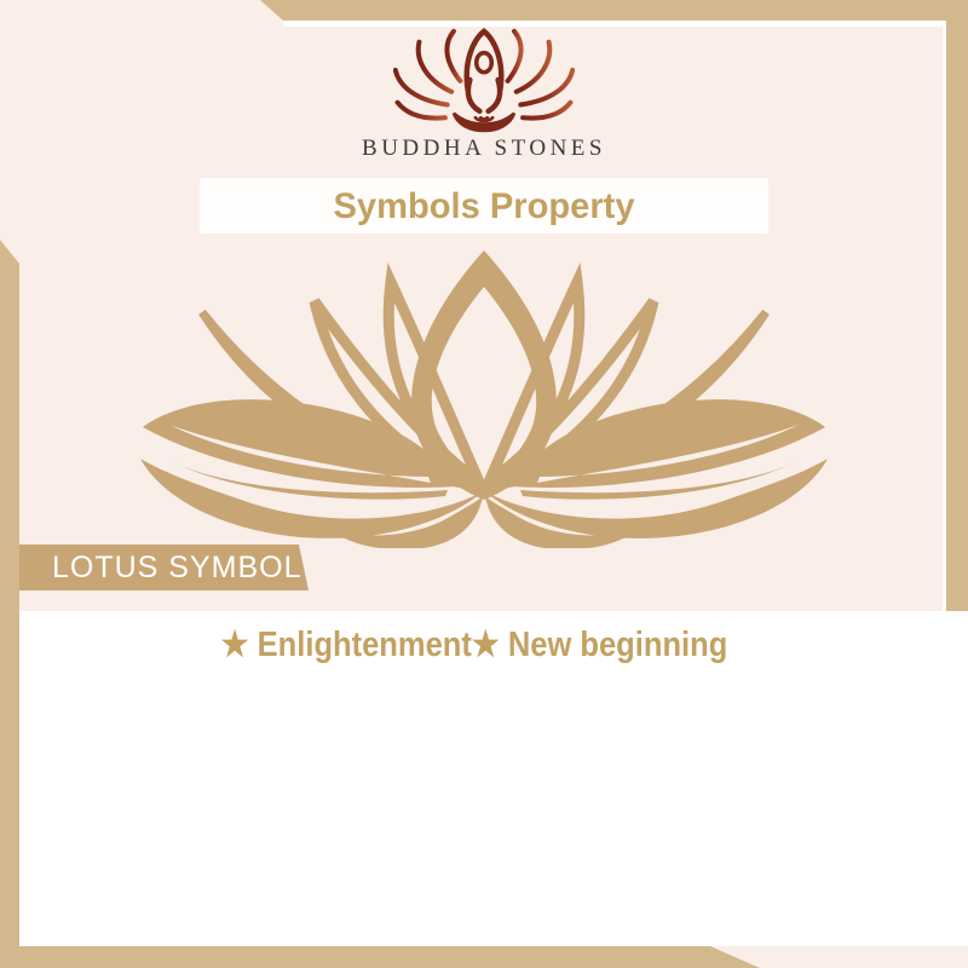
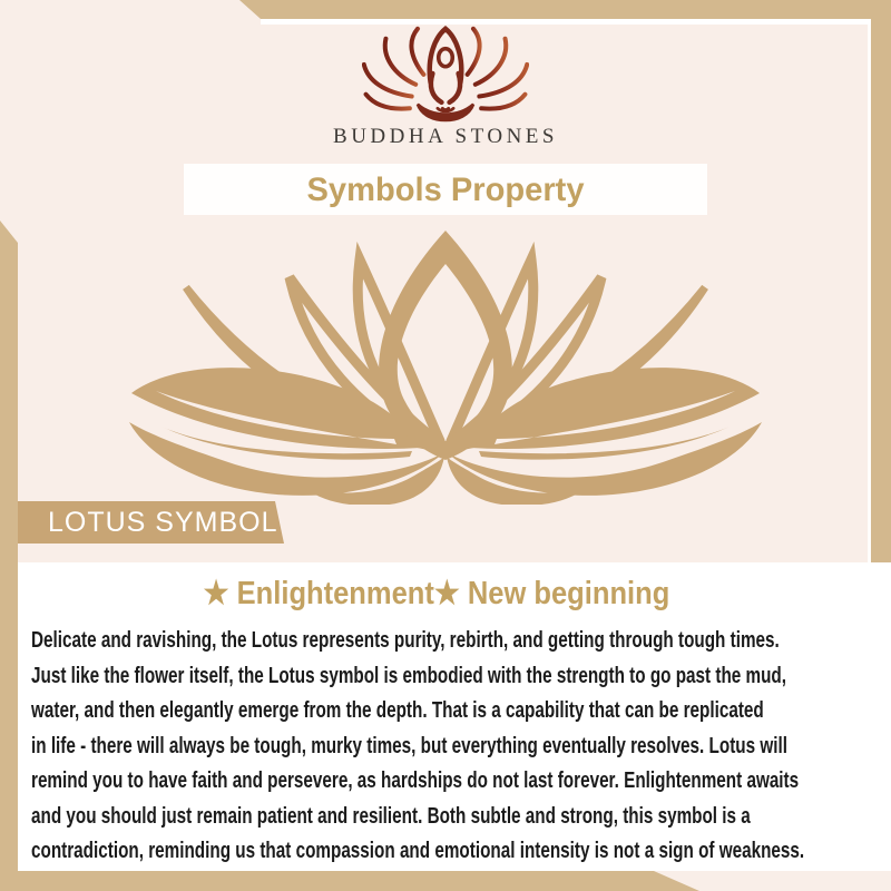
  BUDDHA STONES
  Symbols Property
  LOTUS SYMBOL
  ★ Enlightenment★ New beginning
+ Delicate and ravishing, the Lotus represents purity, rebirth, and getting through tough times.
+ Just like the flower itself, the Lotus symbol is embodied with the strength to go past the mud,
+ water, and then elegantly emerge from the depth. That is a capability that can be replicated
+ in life - there will always be tough, murky times, but everything eventually resolves. Lotus will
+ remind you to have faith and persevere, as hardships do not last forever. Enlightenment awaits
+ and you should just remain patient and resilient. Both subtle and strong, this symbol is a
+ contradiction, reminding us that compassion and emotional intensity is not a sign of weakness.
